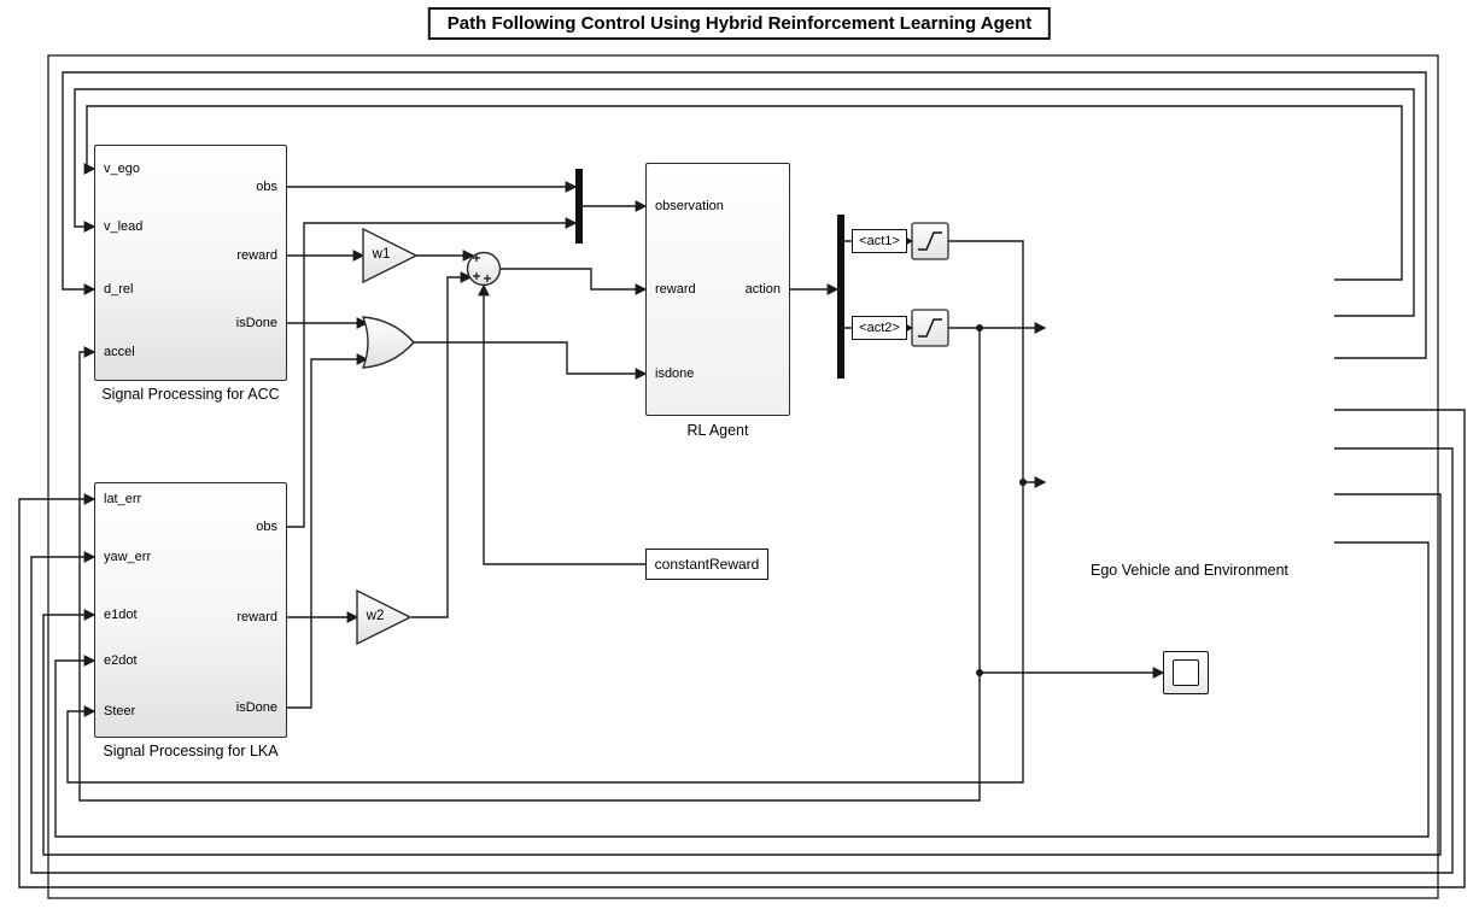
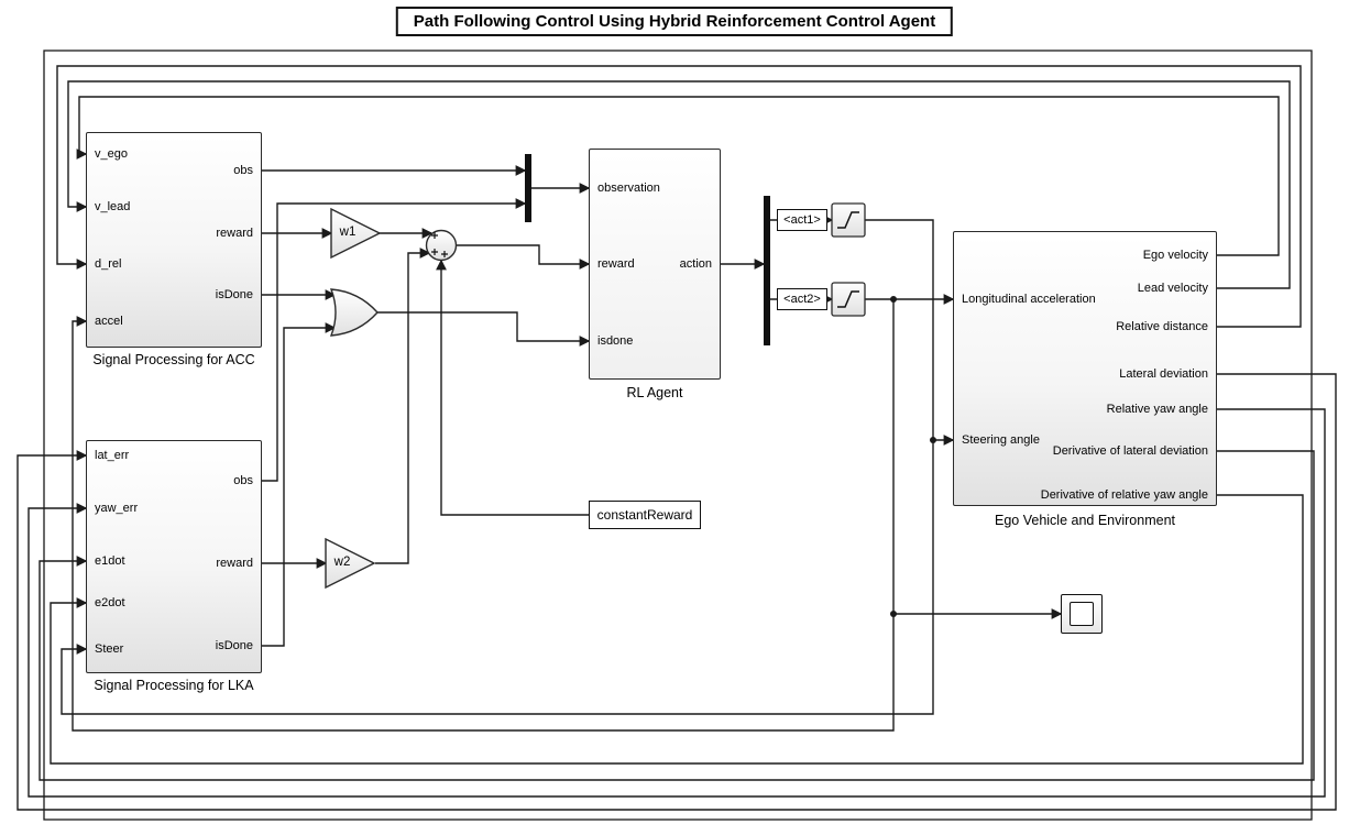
- Path Following Control Using Hybrid Reinforcement Learning Agent
+ Path Following Control Using Hybrid Reinforcement Control Agent
  v_ego
  v_lead
  d_rel
  accel
  obs
  reward
  isDone
  Signal Processing for ACC
  lat_err
  yaw_err
  e1dot
  e2dot
  Steer
  obs
  reward
  isDone
  Signal Processing for LKA
  w1
  w2
  observation
  reward
  isdone
  action
  RL Agent
  constantReward
  <act1>
  <act2>
+ Longitudinal acceleration
+ Steering angle
+ Ego velocity
+ Lead velocity
+ Relative distance
+ Lateral deviation
+ Relative yaw angle
+ Derivative of lateral deviation
+ Derivative of relative yaw angle
  Ego Vehicle and Environment
